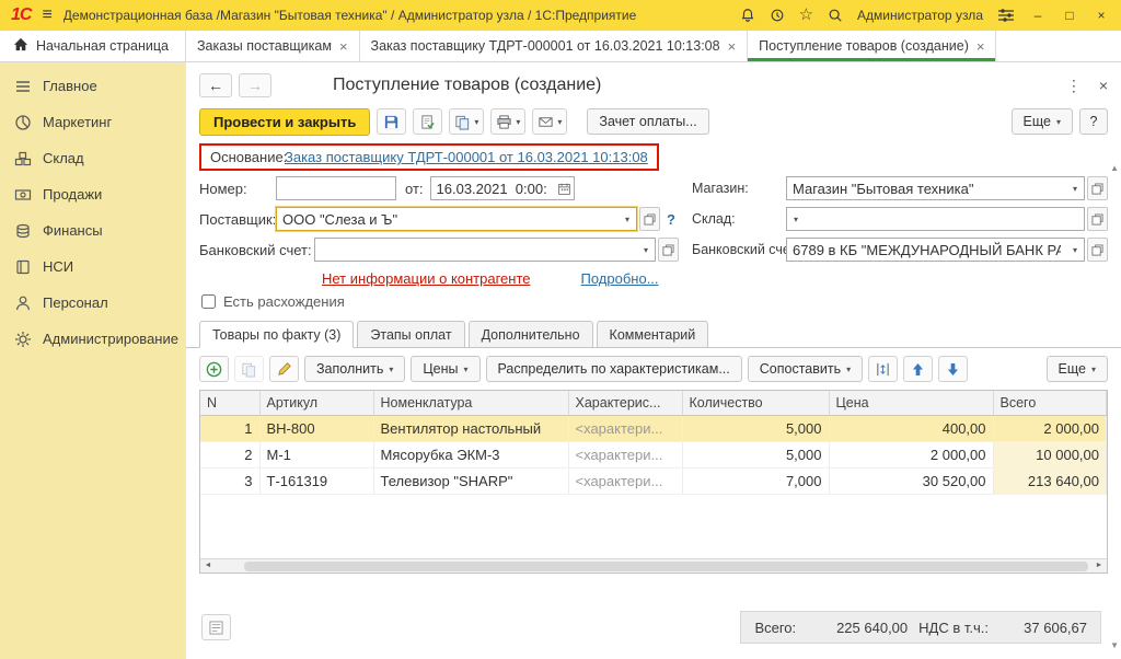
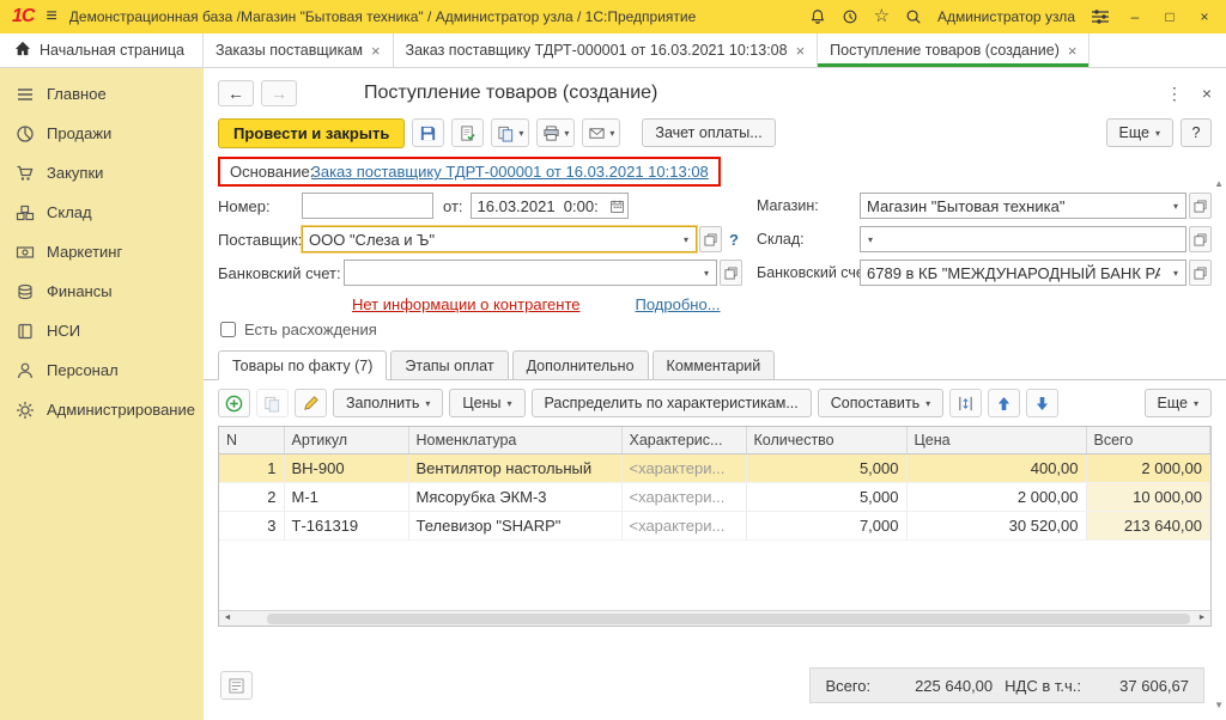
  1С
  ≡
  Демонстрационная база /Магазин "Бытовая техника" / Администратор узла / 1С:Предприятие
  ☆
  Администратор узла
  –
  □
  ×
  Начальная страница
  Заказы поставщикам
  ×
  Заказ поставщику ТДРТ-000001 от 16.03.2021 10:13:08
  ×
  Поступление товаров (создание)
  ×
  Главное
- Маркетинг
+ Продажи
+ Закупки
  Склад
- Продажи
+ Маркетинг
  Финансы
  НСИ
  Персонал
  Администрирование
  ←
  →
  Поступление товаров (создание)
  ⋮
  ×
  Провести и закрыть
  ▾
  ▾
  ▾
  Зачет оплаты...
  Еще
  ▾
  ?
  Основание
  Заказ поставщику ТДРТ-000001 от 16.03.2021 10:13:08
  Номер:
  от:
  16.03.2021 0:00:
  Поставщик:
  ООО "Слеза и Ъ"
  ▾
  ?
  Банковский счет:
  ▾
  Магазин:
  Магазин "Бытовая техника"
  ▾
  Склад:
  ▾
  Банковский сч
  6789 в КБ "МЕЖДУНАРОДНЫЙ БАНК Р
  ▾
  Нет информации о контрагенте
  Подробно...
  Есть расхождения
- Товары по факту (3)
+ Товары по факту (7)
  Этапы оплат
  Дополнительно
  Комментарий
  Заполнить
  ▾
  Цены
  ▾
  Распределить по характеристикам...
  Сопоставить
  ▾
  Еще
  ▾
  N	Артикул	Номенклатура	Характерис...	Количество	Цена	Всего
- 1	ВН-800	Вентилятор настольный	<характери...	5,000	400,00	2 000,00
+ 1	ВН-900	Вентилятор настольный	<характери...	5,000	400,00	2 000,00
  2	М-1	Мясорубка ЭКМ-3	<характери...	5,000	2 000,00	10 000,00
  3	Т-161319	Телевизор "SHARP"	<характери...	7,000	30 520,00	213 640,00
  Всего:
  225 640,00
  НДС в т.ч.:
  37 606,67
  ▲
  ▼
